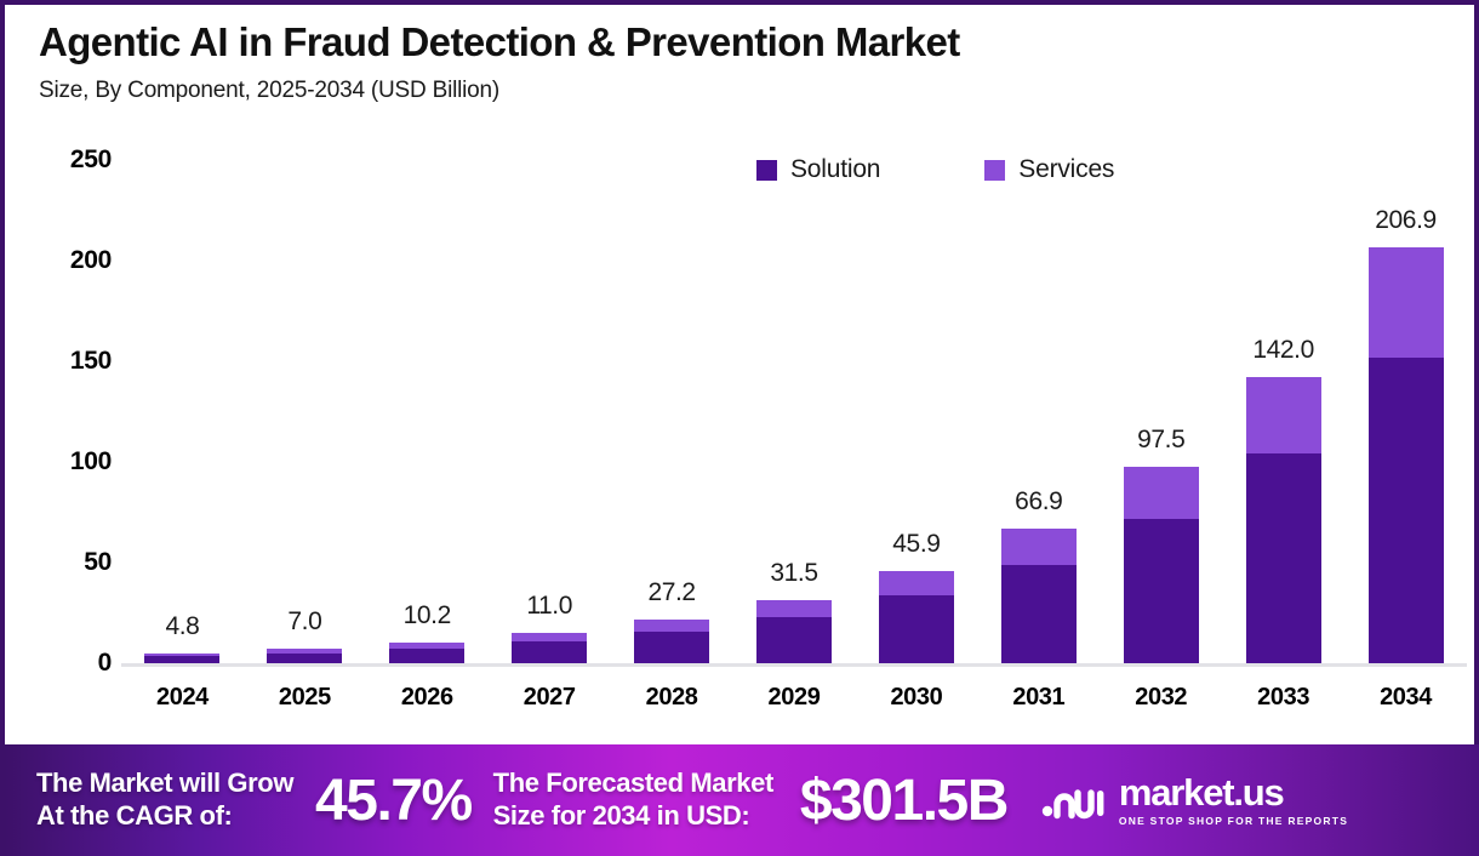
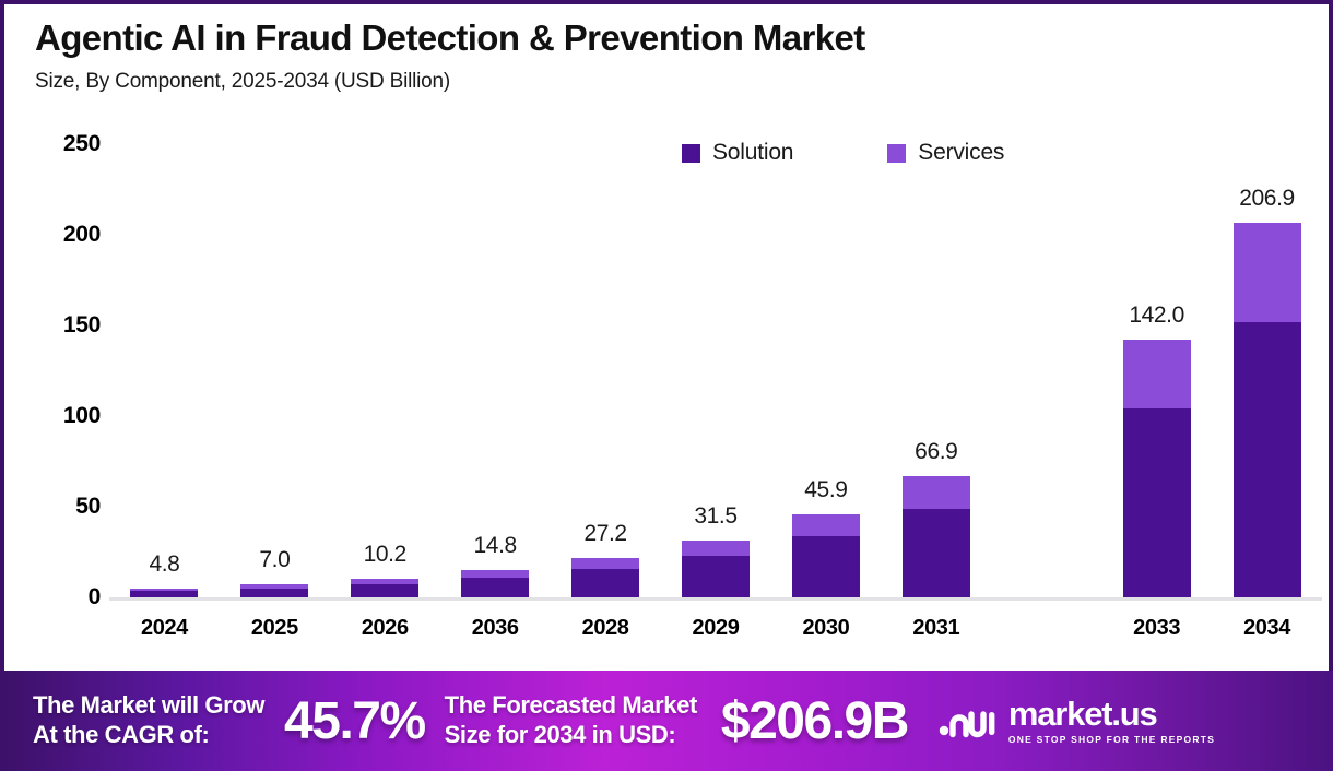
  Agentic AI in Fraud Detection & Prevention Market
  Size, By Component, 2025-2034 (USD Billion)
  Solution
  Services
  0
  50
  100
  150
  200
  250
  4.8
  2024
  7.0
  2025
  10.2
  2026
- 11.0
+ 14.8
- 2027
+ 2036
  27.2
  2028
  31.5
  2029
  45.9
  2030
  66.9
  2031
- 97.5
- 2032
  142.0
  2033
  206.9
  2034
  The Market will Grow
  At the CAGR of:
  45.7%
  The Forecasted Market
  Size for 2034 in USD:
- $301.5B
+ $206.9B
  market.us
  ONE STOP SHOP FOR THE REPORTS
